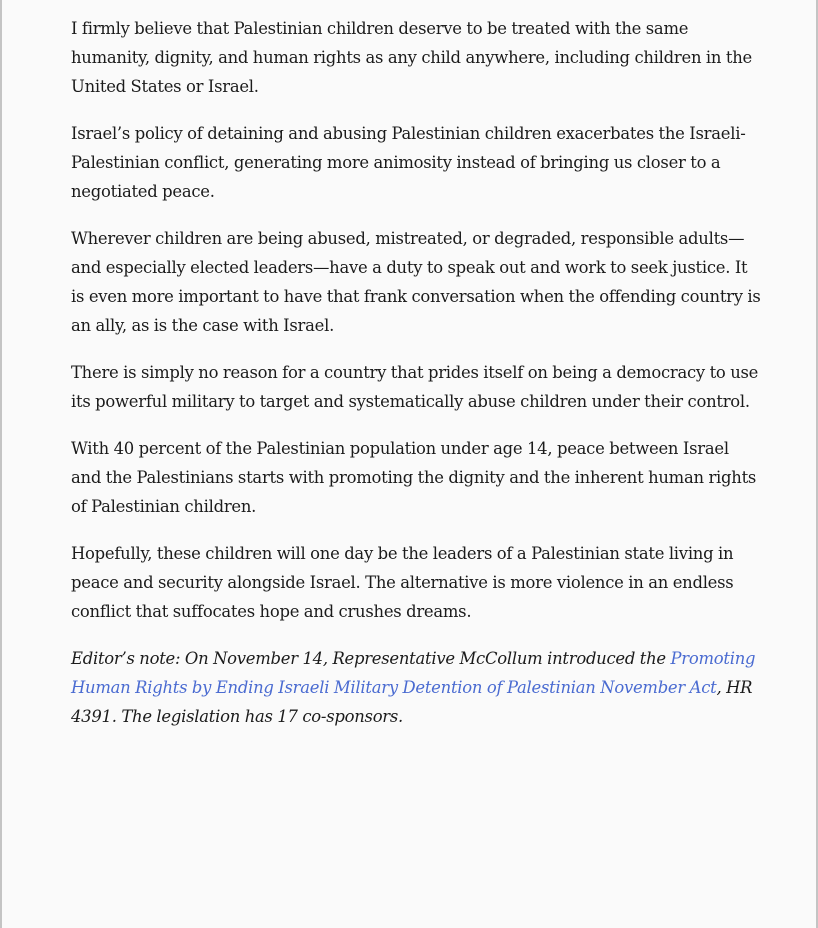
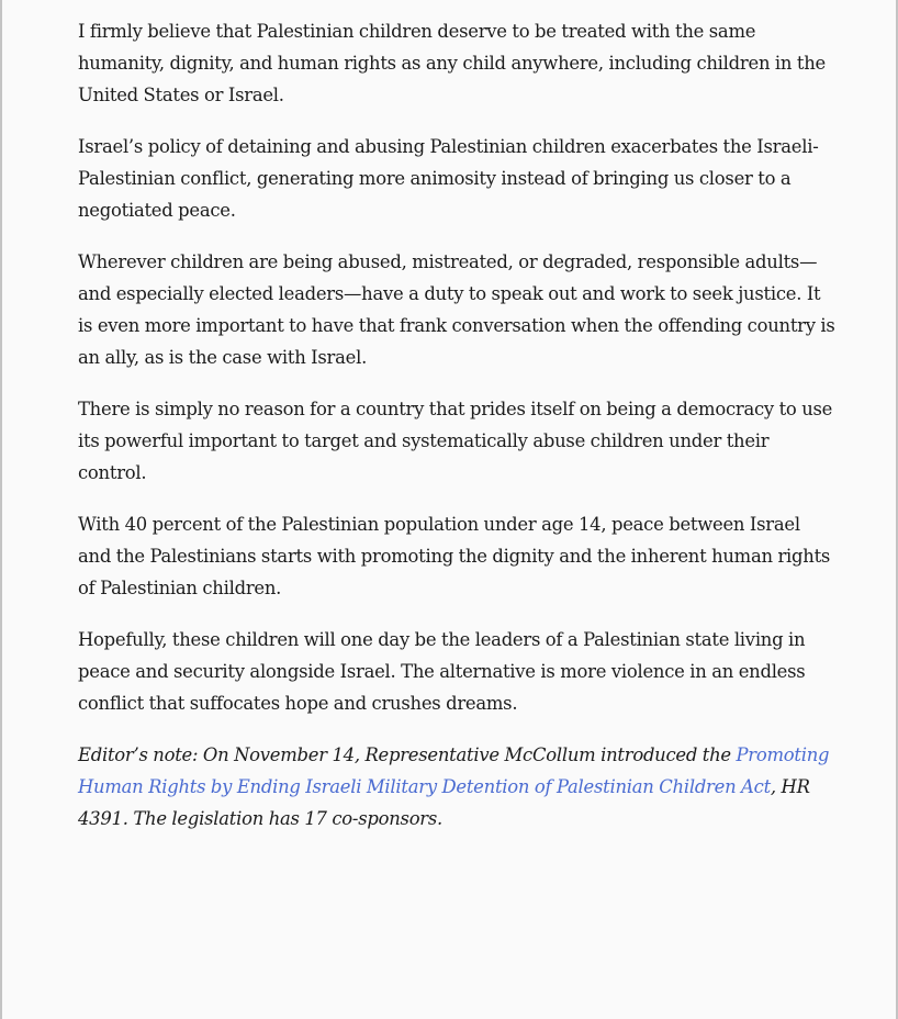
  I firmly believe that Palestinian children deserve to be treated with the same humanity, dignity, and human rights as any child anywhere, including children in the United States or Israel.
  Israel’s policy of detaining and abusing Palestinian children exacerbates the Israeli-Palestinian conflict, generating more animosity instead of bringing us closer to a negotiated peace.
  Wherever children are being abused, mistreated, or degraded, responsible adults—and especially elected leaders—have a duty to speak out and work to seek justice. It is even more important to have that frank conversation when the offending country is an ally, as is the case with Israel.
- There is simply no reason for a country that prides itself on being a democracy to use its powerful military to target and systematically abuse children under their control.
+ There is simply no reason for a country that prides itself on being a democracy to use its powerful important to target and systematically abuse children under their control.
  With 40 percent of the Palestinian population under age 14, peace between Israel and the Palestinians starts with promoting the dignity and the inherent human rights of Palestinian children.
  Hopefully, these children will one day be the leaders of a Palestinian state living in peace and security alongside Israel. The alternative is more violence in an endless conflict that suffocates hope and crushes dreams.
- Editor’s note: On November 14, Representative McCollum introduced the Promoting Human Rights by Ending Israeli Military Detention of Palestinian November Act, HR 4391. The legislation has 17 co-sponsors.
+ Editor’s note: On November 14, Representative McCollum introduced the Promoting Human Rights by Ending Israeli Military Detention of Palestinian Children Act, HR 4391. The legislation has 17 co-sponsors.
